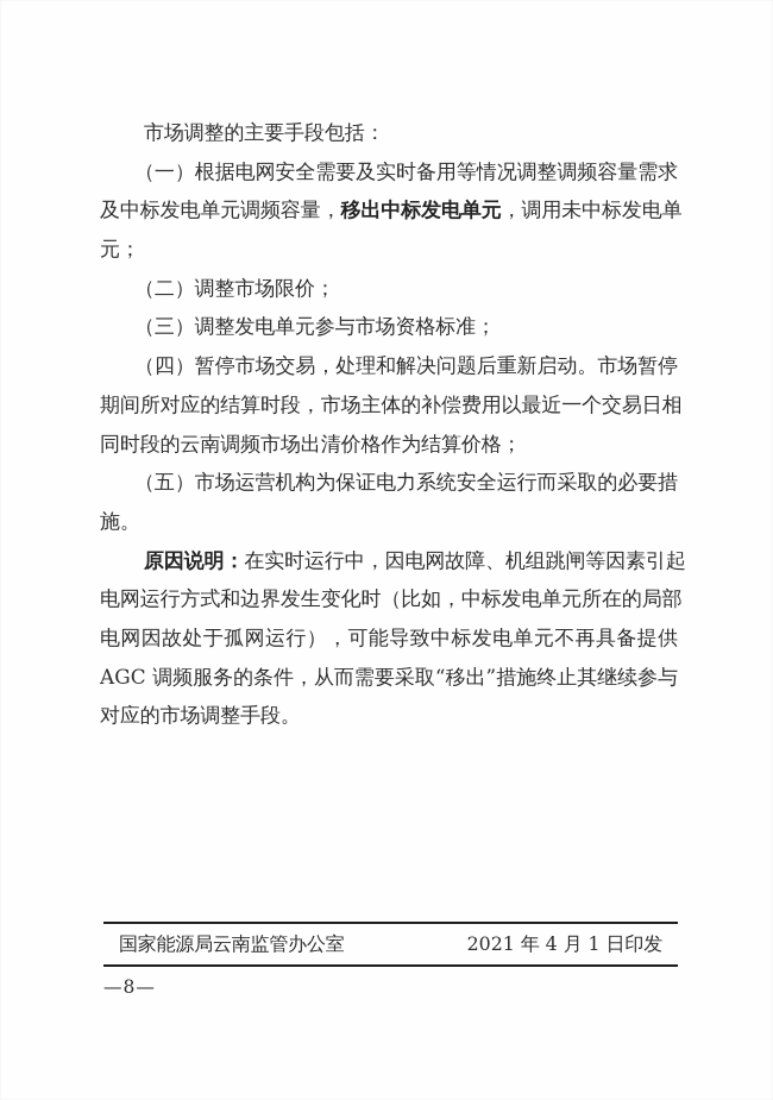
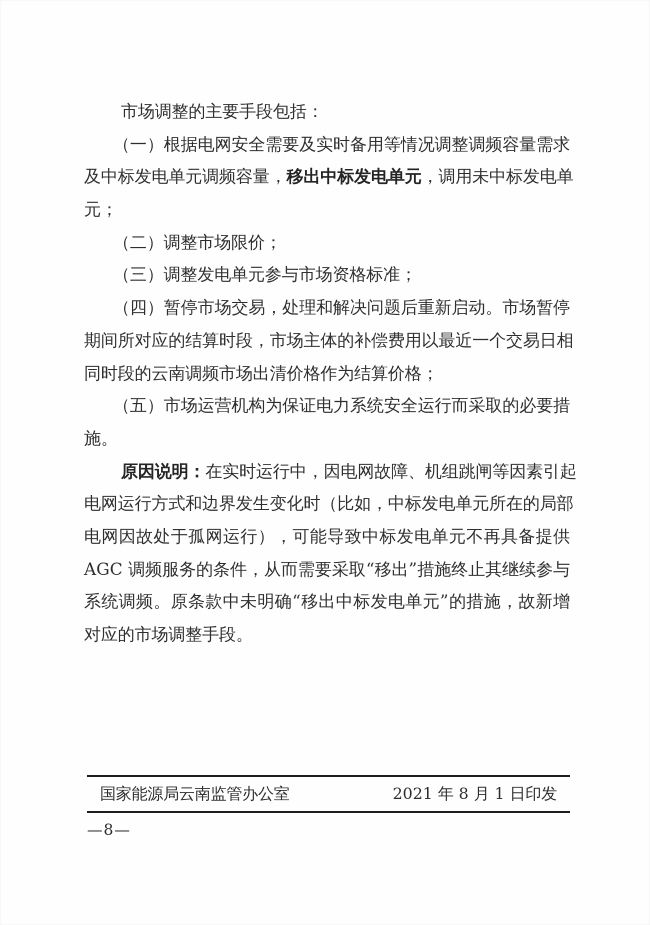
  市场调整的主要手段包括：
  （一）根据电网安全需要及实时备用等情况调整调频容量需求
  及中标发电单元调频容量，移出中标发电单元，调用未中标发电单
  元；
  （二）调整市场限价；
  （三）调整发电单元参与市场资格标准；
  （四）暂停市场交易，处理和解决问题后重新启动。市场暂停
  期间所对应的结算时段，市场主体的补偿费用以最近一个交易日相
  同时段的云南调频市场出清价格作为结算价格；
  （五）市场运营机构为保证电力系统安全运行而采取的必要措
  施。
  原因说明：在实时运行中，因电网故障、机组跳闸等因素引起
  电网运行方式和边界发生变化时（比如，中标发电单元所在的局部
  电网因故处于孤网运行），可能导致中标发电单元不再具备提供
  AGC 调频服务的条件，从而需要采取“移出”措施终止其继续参与
+ 系统调频。原条款中未明确“移出中标发电单元”的措施，故新增
  对应的市场调整手段。
  国家能源局云南监管办公室
- 2021 年 4 月 1 日印发
+ 2021 年 8 月 1 日印发
  —8—
